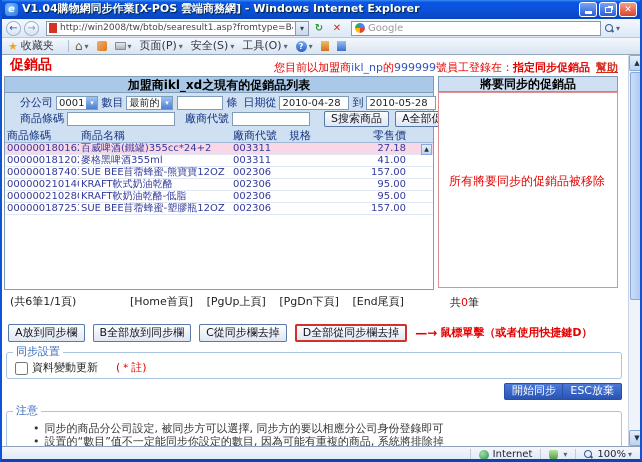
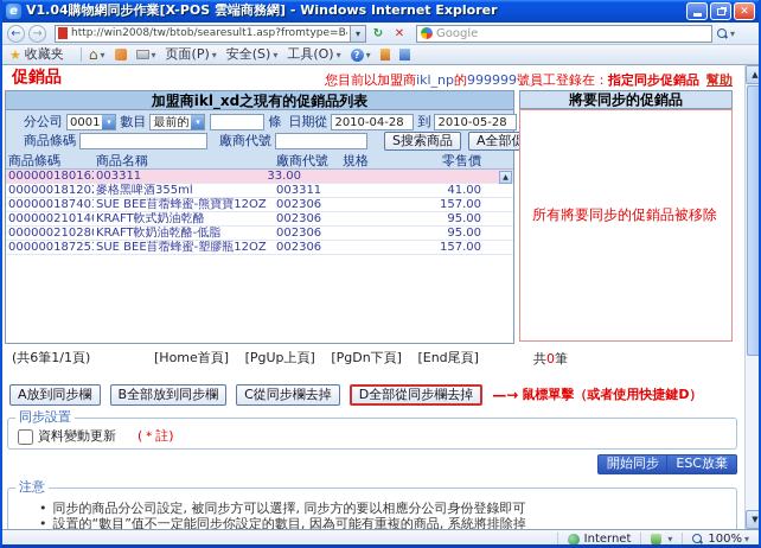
  e
  V1.04購物網同步作業[X-POS 雲端商務網] - Windows Internet Explorer
  ✕
  ←
  →
  ▾
  ↻
  ✕
  Google
  ▾
  ★
  收藏夹
  ⌂
  ▾
  ▾
  页面(P)
  ▾
  安全(S)
  ▾
  工具(O)
  ▾
  ?
  ▾
  促銷品
  您目前以加盟商ikl_np的999999號員工登錄在：指定同步促銷品 幫助
  加盟商ikl_xd之現有的促銷品列表
  分公司
  0001
  ▾
  數目
  最前的
  ▾
  條
  日期從
  2010-04-28
  到
  2010-05-28
  商品條碼
  廠商代號
  S搜索商品
  商品條碼
  商品名稱
  廠商代號
  規格
  零售價
  00000018016
- 百威啤酒(鐵罐)355cc*24+2
  003311
- 27.18
+ 33.00
  00000018120
  麥格黑啤酒355ml
  003311
  41.00
  00000018740
  SUE BEE苜蓿蜂蜜-熊寶寶12OZ
  002306
  157.00
  00000021014
  KRAFT軟式奶油乾酪
  002306
  95.00
  00000021028
  KRAFT軟奶油乾酪-低脂
  002306
  95.00
  00000018725
  SUE BEE苜蓿蜂蜜-塑膠瓶12OZ
  002306
  157.00
  (共6筆1/1頁)
  [Home首頁] [PgUp上頁] [PgDn下頁] [End尾頁]
  A放到同步欄
  B全部放到同步欄
  C從同步欄去掉
  D全部從同步欄去掉
  —→
  鼠標單擊（或者使用快捷鍵D）
  同步設置
  資料變動更新
  (＊註)
  開始同步
  ESC放棄
  注意
  同步的商品分公司設定, 被同步方可以選擇, 同步方的要以相應分公司身份登錄即可
  設置的“數目”值不一定能同步你設定的數目, 因為可能有重複的商品, 系統將排除掉
  將要同步的促銷品
  所有將要同步的促銷品被移除
  共0筆
  ▲
  ▼
  Internet
  ▾
  100%
  ▾
